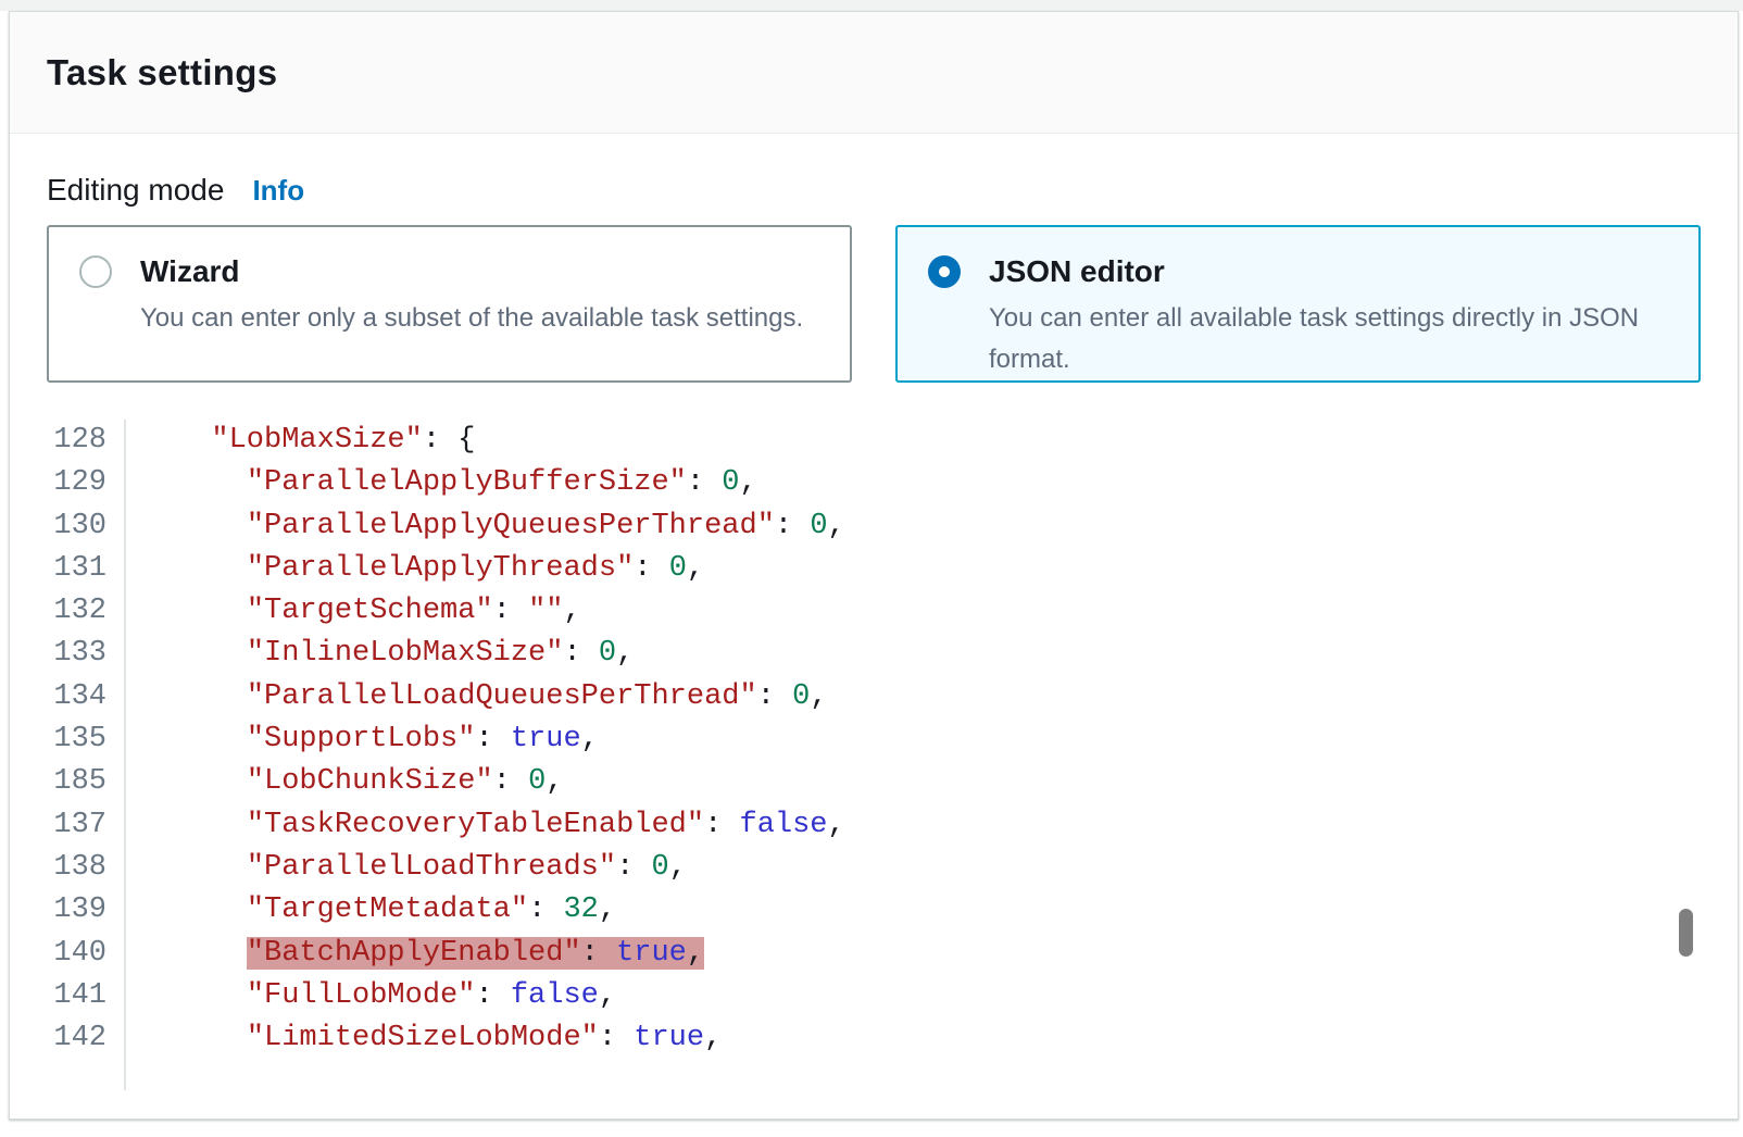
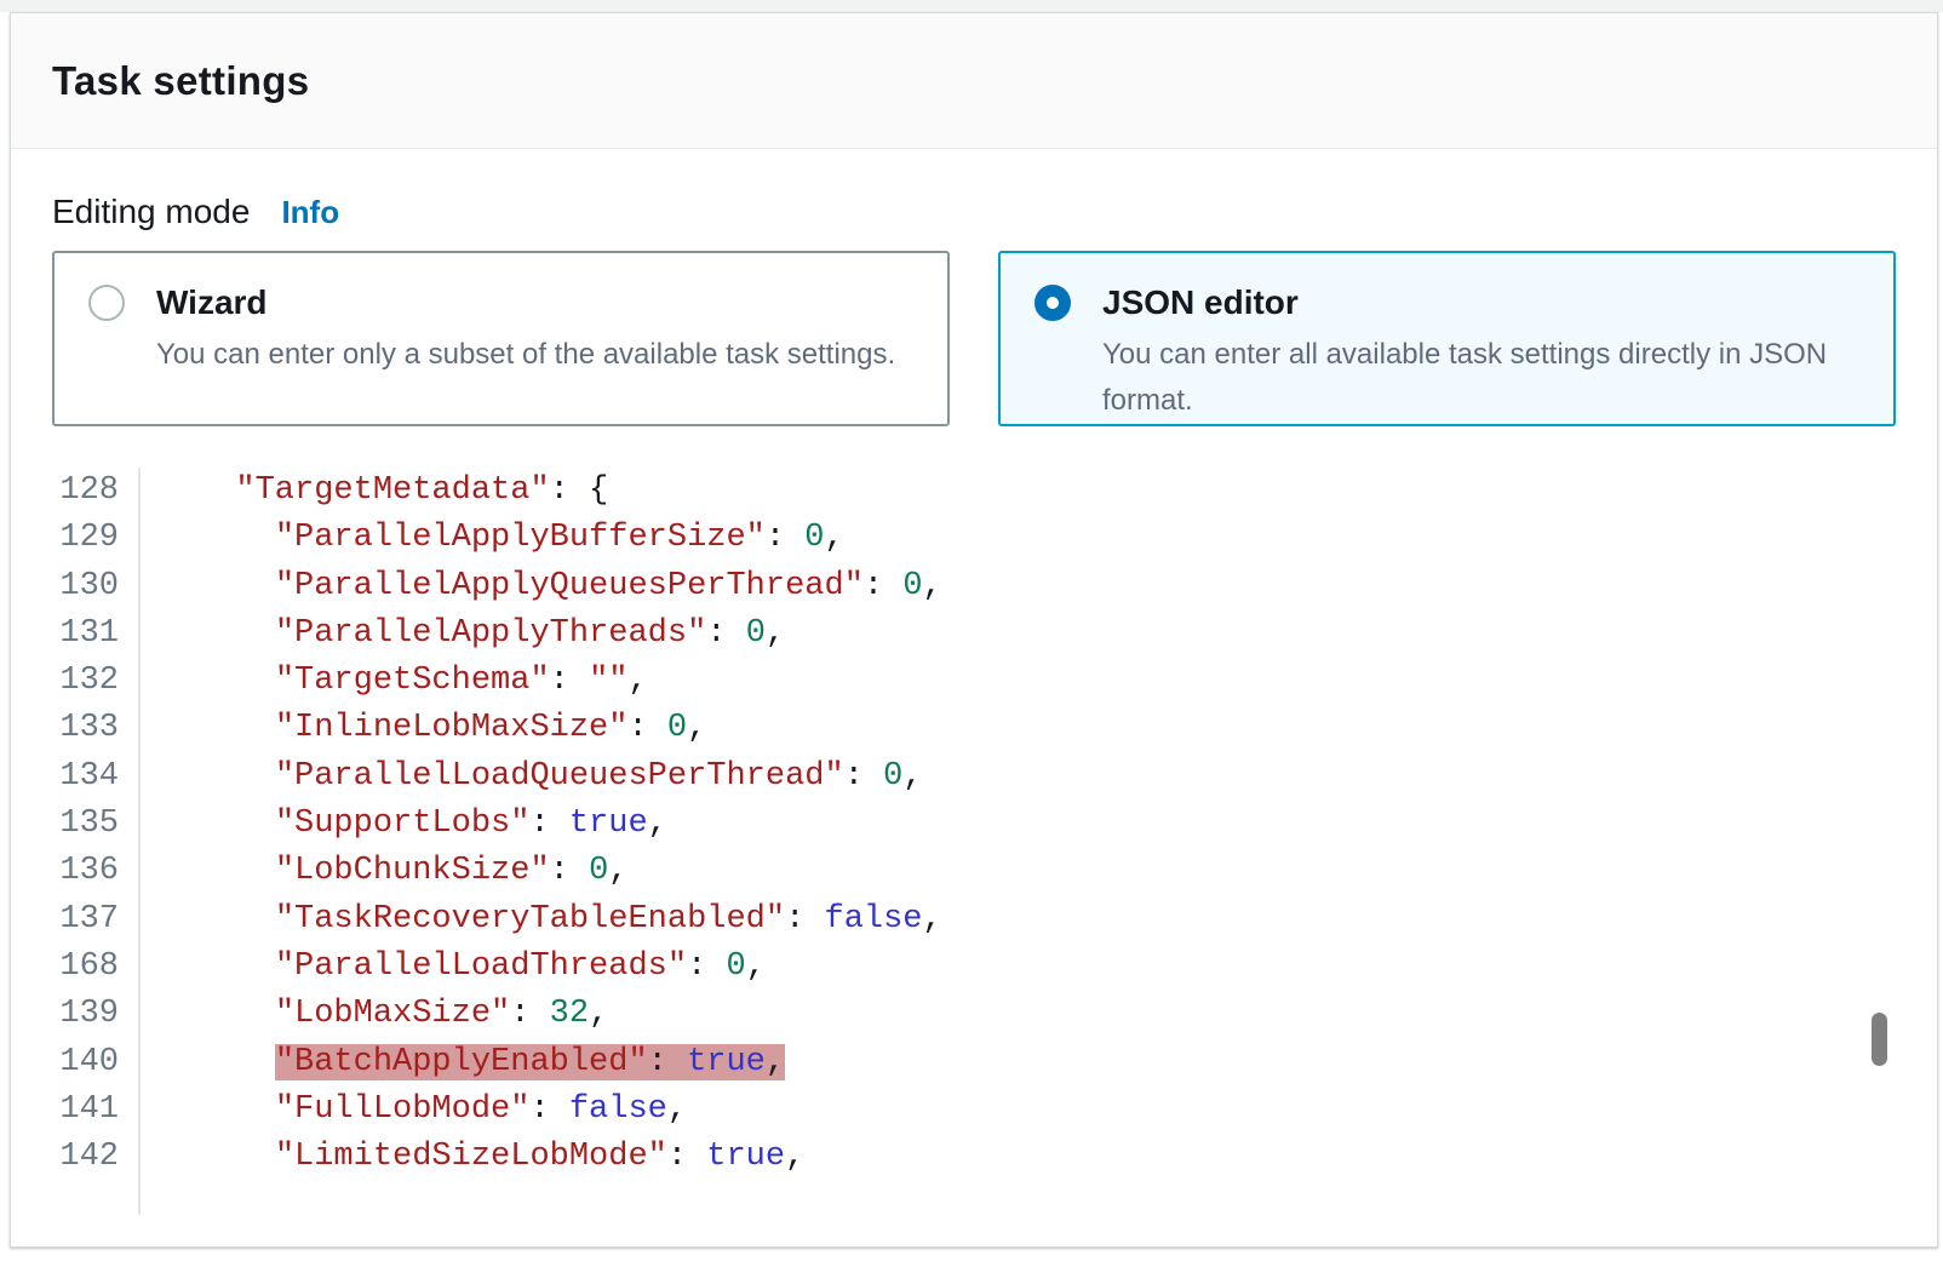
  Task settings
  Editing mode
  Info
  Wizard
  You can enter only a subset of the available task settings.
  JSON editor
  You can enter all available task settings directly in JSON format.
  128
- "LobMaxSize": {
+ "TargetMetadata": {
  129
  "ParallelApplyBufferSize": 0,
  130
  "ParallelApplyQueuesPerThread": 0,
  131
  "ParallelApplyThreads": 0,
  132
  "TargetSchema": "",
  133
  "InlineLobMaxSize": 0,
  134
  "ParallelLoadQueuesPerThread": 0,
  135
  "SupportLobs": true,
- 185
+ 136
  "LobChunkSize": 0,
  137
  "TaskRecoveryTableEnabled": false,
- 138
+ 168
  "ParallelLoadThreads": 0,
  139
- "TargetMetadata": 32,
+ "LobMaxSize": 32,
  140
  "BatchApplyEnabled": true,
  141
  "FullLobMode": false,
  142
  "LimitedSizeLobMode": true,
